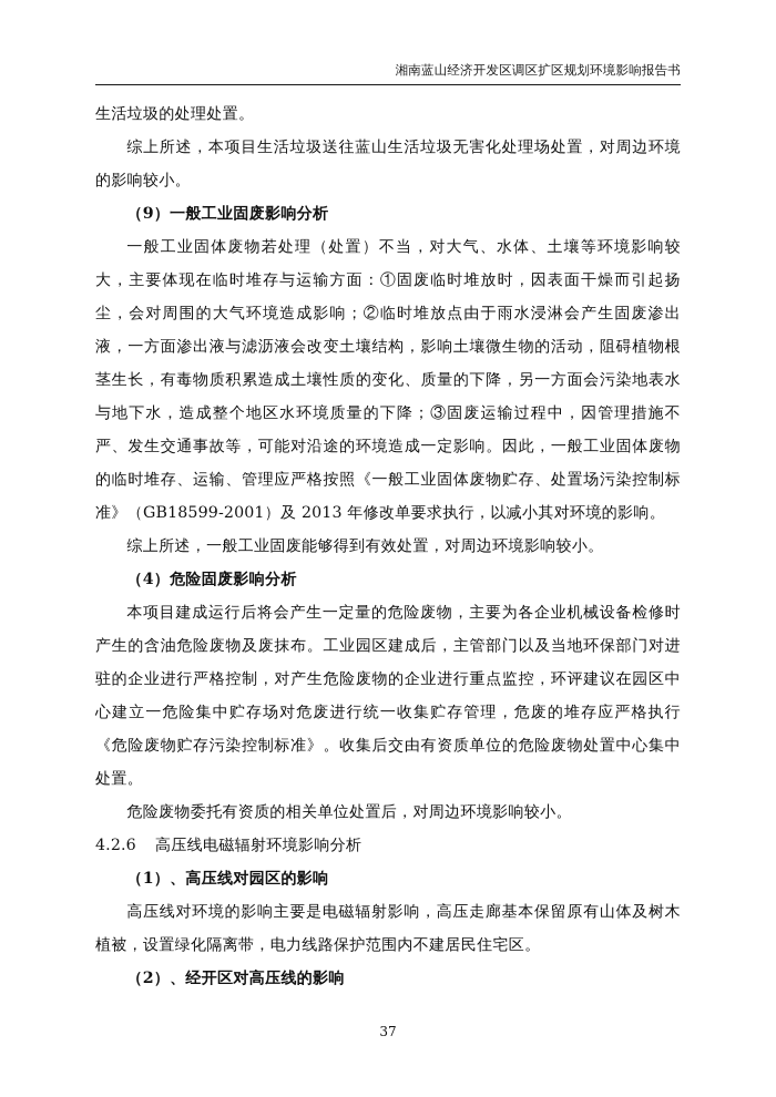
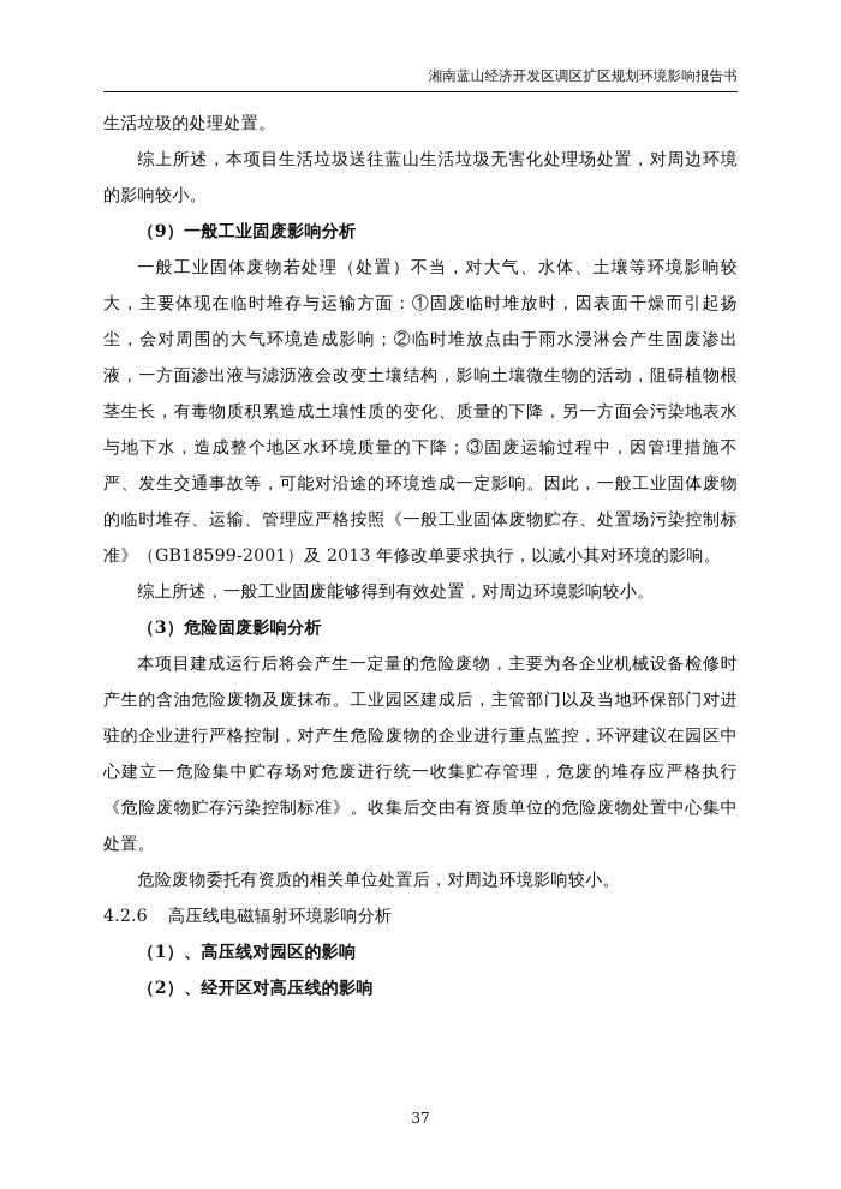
  湘南蓝山经济开发区调区扩区规划环境影响报告书
  生活垃圾的处理处置。
  综上所述，本项目生活垃圾送往蓝山生活垃圾无害化处理场处置，对周边环境的影响较小。
  （9）一般工业固废影响分析
  一般工业固体废物若处理（处置）不当，对大气、水体、土壤等环境影响较大，主要体现在临时堆存与运输方面：①固废临时堆放时，因表面干燥而引起扬尘，会对周围的大气环境造成影响；②临时堆放点由于雨水浸淋会产生固废渗出液，一方面渗出液与滤沥液会改变土壤结构，影响土壤微生物的活动，阻碍植物根茎生长，有毒物质积累造成土壤性质的变化、质量的下降，另一方面会污染地表水与地下水，造成整个地区水环境质量的下降；③固废运输过程中，因管理措施不严、发生交通事故等，可能对沿途的环境造成一定影响。因此，一般工业固体废物的临时堆存、运输、管理应严格按照《一般工业固体废物贮存、处置场污染控制标准》（GB18599-2001）及 2013 年修改单要求执行，以减小其对环境的影响。
  综上所述，一般工业固废能够得到有效处置，对周边环境影响较小。
- （4）危险固废影响分析
+ （3）危险固废影响分析
  本项目建成运行后将会产生一定量的危险废物，主要为各企业机械设备检修时产生的含油危险废物及废抹布。工业园区建成后，主管部门以及当地环保部门对进驻的企业进行严格控制，对产生危险废物的企业进行重点监控，环评建议在园区中心建立一危险集中贮存场对危废进行统一收集贮存管理，危废的堆存应严格执行《危险废物贮存污染控制标准》。收集后交由有资质单位的危险废物处置中心集中处置。
  危险废物委托有资质的相关单位处置后，对周边环境影响较小。
  4.2.6 高压线电磁辐射环境影响分析
  （1）、高压线对园区的影响
- 高压线对环境的影响主要是电磁辐射影响，高压走廊基本保留原有山体及树木植被，设置绿化隔离带，电力线路保护范围内不建居民住宅区。
  （2）、经开区对高压线的影响
  37
